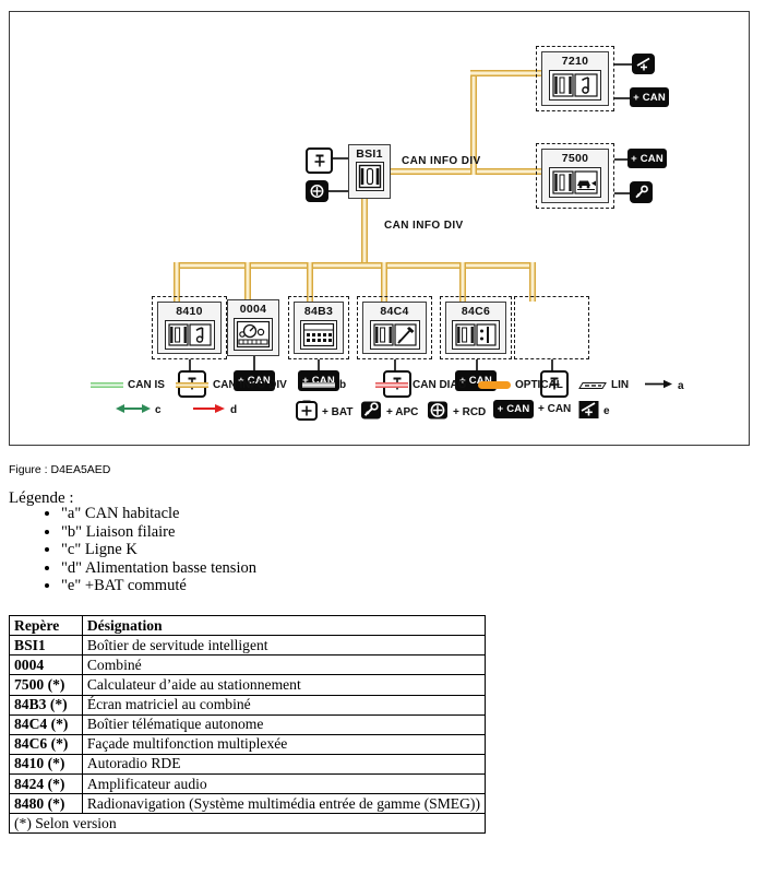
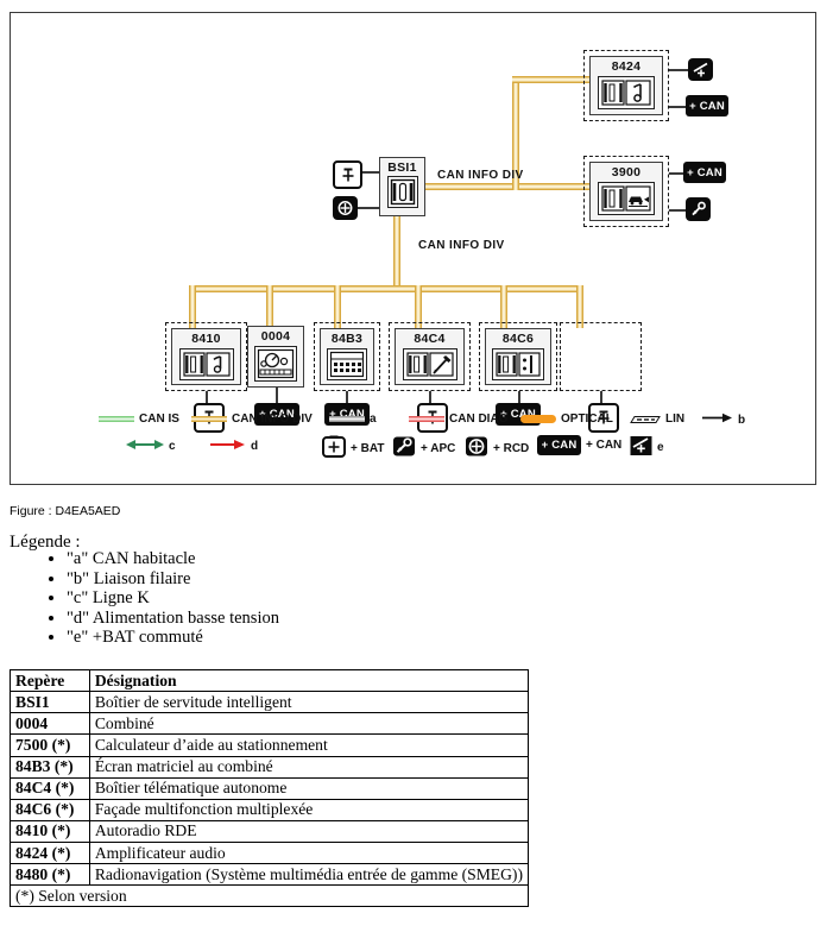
  CAN INFO DIV
  CAN INFO DIV
  BSI1
- 7210
+ 8424
  + CAN
- 7500
+ 3900
  + CAN
  8410
  0004
  + CAN
  84B3
  + CAN
  84C4
  84C6
  CAN IS
  CAN INFO DIV
- b
+ a
  CAN DIAG
  OPTICAL
  LIN
- a
+ b
  c
  d
  + BAT
  + APC
  + RCD
  + CAN
  + CAN
  e
  Figure : D4EA5AED
  Légende :
  "a" CAN habitacle
  "b" Liaison filaire
  "c" Ligne K
  "d" Alimentation basse tension
  "e" +BAT commuté
  Repère	Désignation
  BSI1	Boîtier de servitude intelligent
  0004	Combiné
  7500 (*)	Calculateur d’aide au stationnement
  84B3 (*)	Écran matriciel au combiné
  84C4 (*)	Boîtier télématique autonome
  84C6 (*)	Façade multifonction multiplexée
  8410 (*)	Autoradio RDE
  8424 (*)	Amplificateur audio
  8480 (*)	Radionavigation (Système multimédia entrée de gamme (SMEG))
  (*) Selon version
